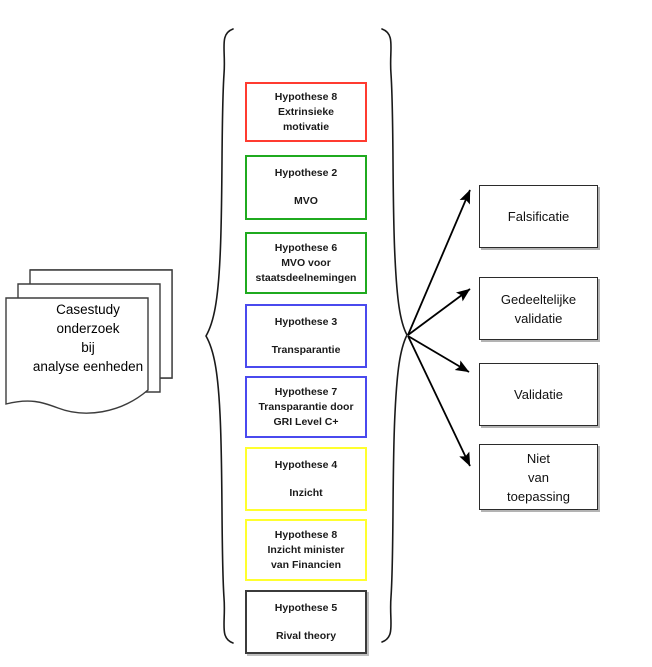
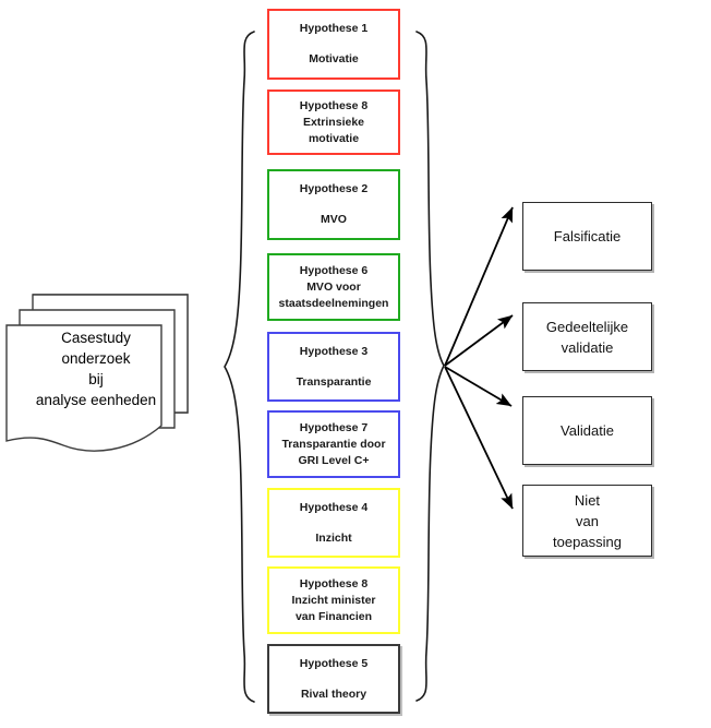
  Casestudy
  onderzoek
  bij
  analyse eenheden
+ Hypothese 1
+ Motivatie
  Hypothese 8
  Extrinsieke
  motivatie
  Hypothese 2
  MVO
  Hypothese 6
  MVO voor
  staatsdeelnemingen
  Hypothese 3
  Transparantie
  Hypothese 7
  Transparantie door
  GRI Level C+
  Hypothese 4
  Inzicht
  Hypothese 8
  Inzicht minister
  van Financien
  Hypothese 5
  Rival theory
  Falsificatie
  Gedeeltelijke
  validatie
  Validatie
  Niet
  van
  toepassing
